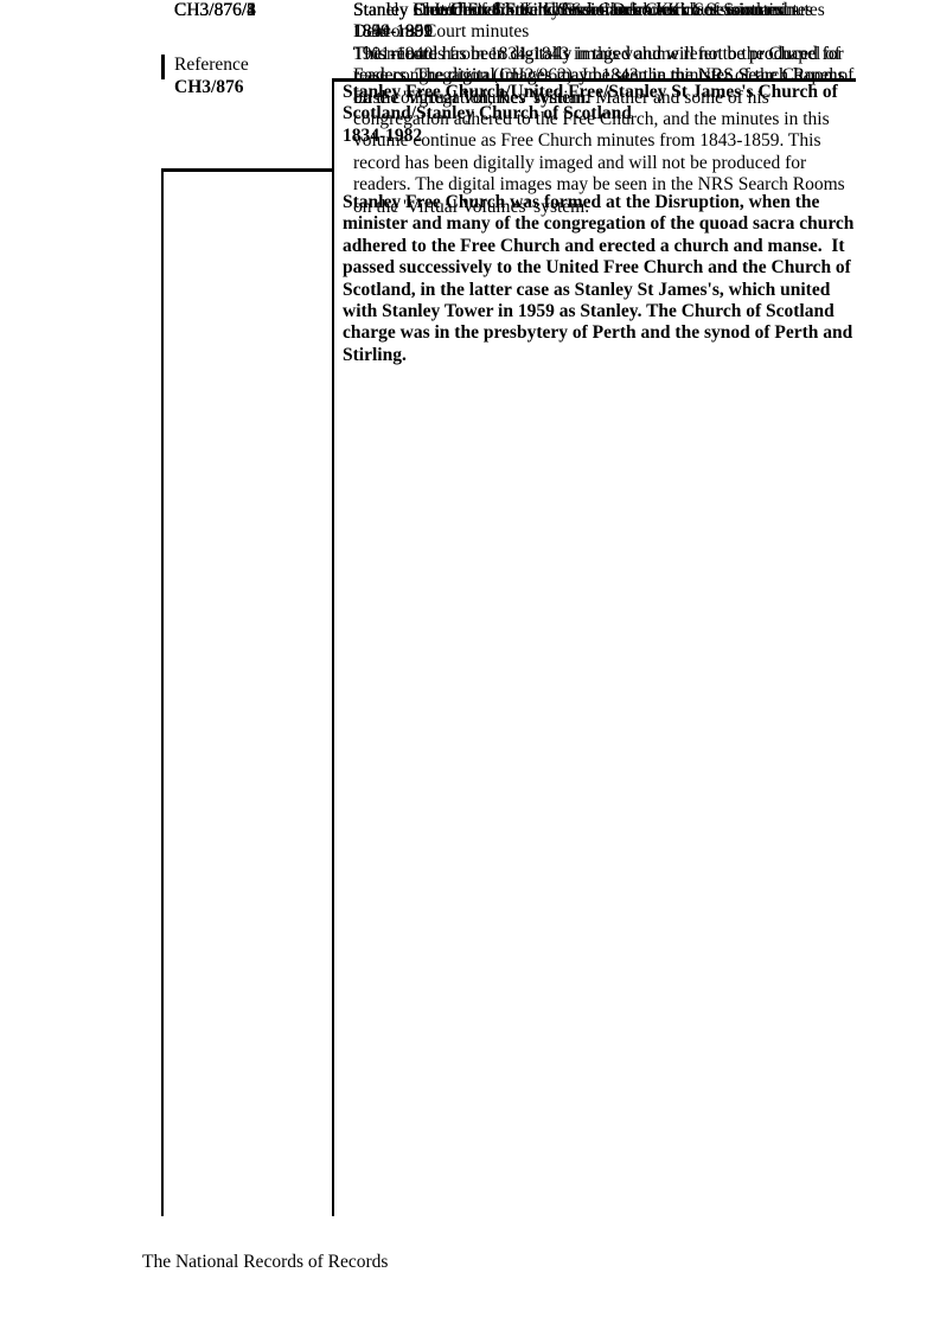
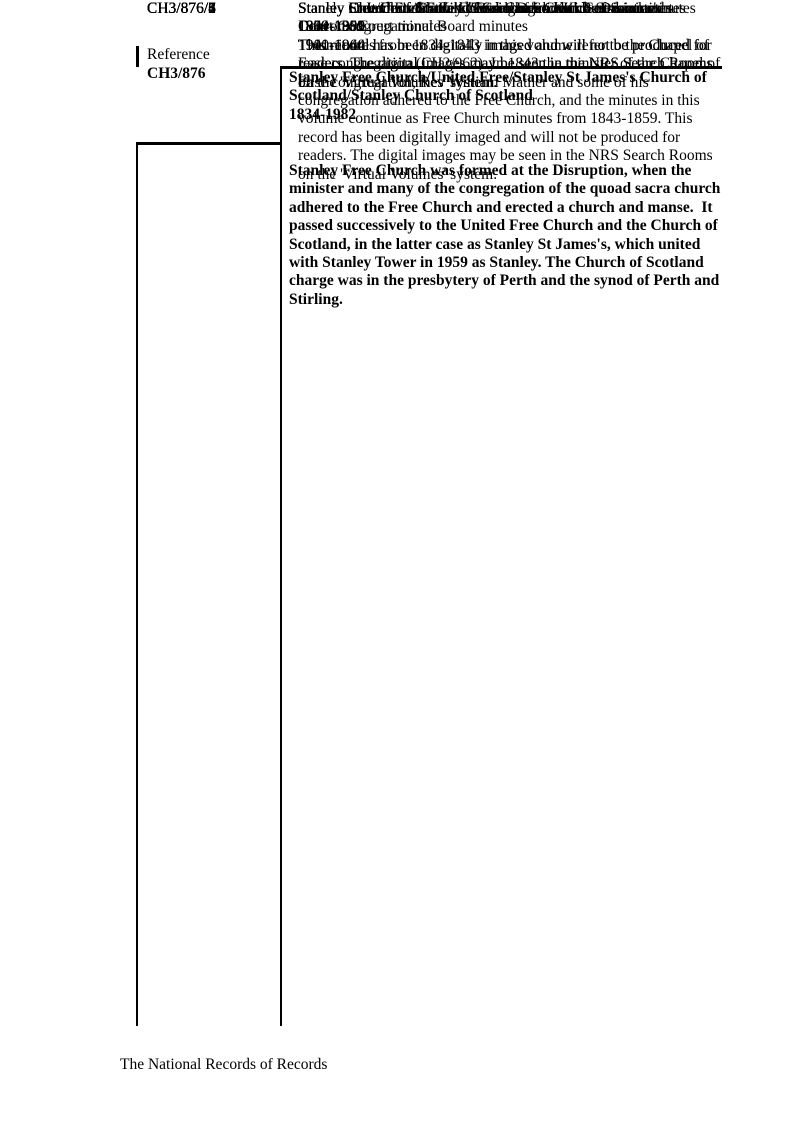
  Reference
  CH3/876
  Stanley Free Church/United Free/Stanley St James's Church of Scotland/Stanley Church of Scotland
  1834-1982
  Stanley Free Church was formed at the Disruption, when the minister and many of the congregation of the quoad sacra church adhered to the Free Church and erected a church and manse. It passed successively to the United Free Church and the Church of Scotland, in the latter case as Stanley St James's, which united with Stanley Tower in 1959 as Stanley. The Church of Scotland charge was in the presbytery of Perth and the synod of Perth and Stirling.
  CH3/876/1
  Stanely Church of Scotland/Free Church - Kirk Session minutes
  1834-1859
  The minutes from 1834-1843 in this volume refer to the Chapel of Ease congregation (CH2/962). In 1843 the minister of the Chapel of Ease congregation, Rev William Mather and some of his congregation adhered to the Free Church, and the minutes in this volume continue as Free Church minutes from 1843-1859. This record has been digitally imaged and will not be produced for readers. The digital images may be seen in the NRS Search Rooms on the 'Virtual Volumes' system.
  CH3/876/2
  Stanley Free Church - Kirk Session minutes
  1859-1899
  This record has been digitally imaged and will not be produced for readers. The digital images may be seen in the NRS Search Rooms on the 'Virtual Volumes' system.
  CH3/876/3
  1899-1932
  CH3/876/4
  Stanley Free/United Free Church - Deacons' court minutes
  1844-1901
  CH3/876/5
  Stanley United Free/Stanley St James's Church of Scotland - Deacons' Court minutes
  1901-1940
+ CH3/876/6
+ Stanley St James's/Stanley Church of Scotland - Deacons' Court/Congregational Board minutes
+ 1940-1964
+ CH3/876/7
+ Stanley Church of Scotland - Congregational Board minutes
+ 1964-1982
  CH3/876/8
  Stanley St James's Church of Scotland - Kirk Session minutes
  The National Records of Records
